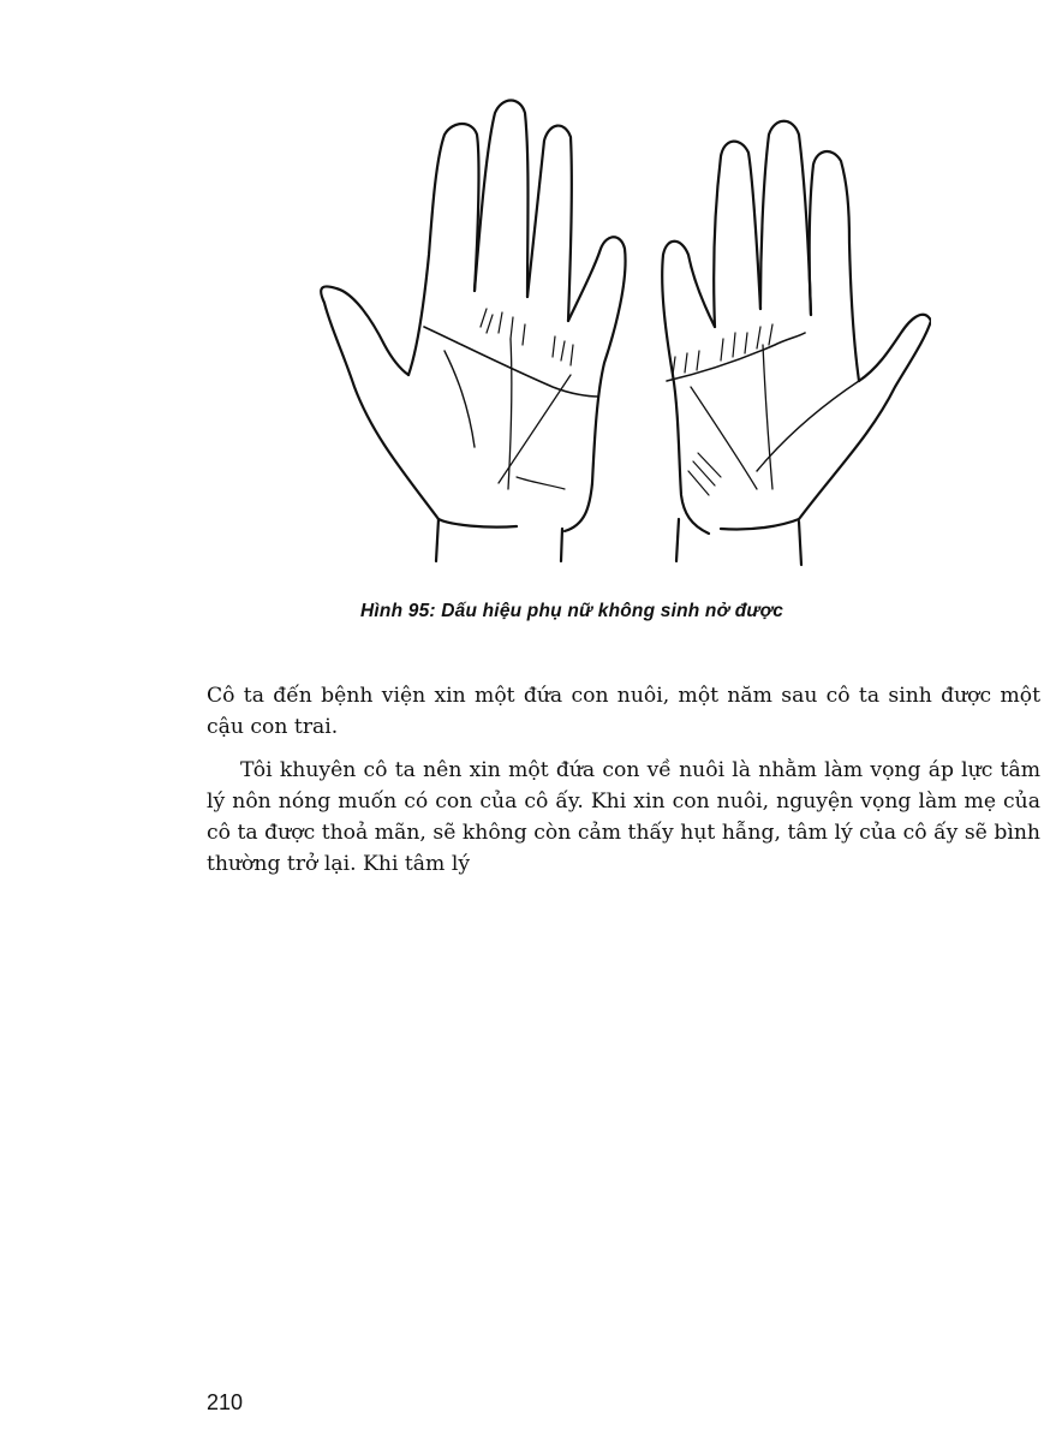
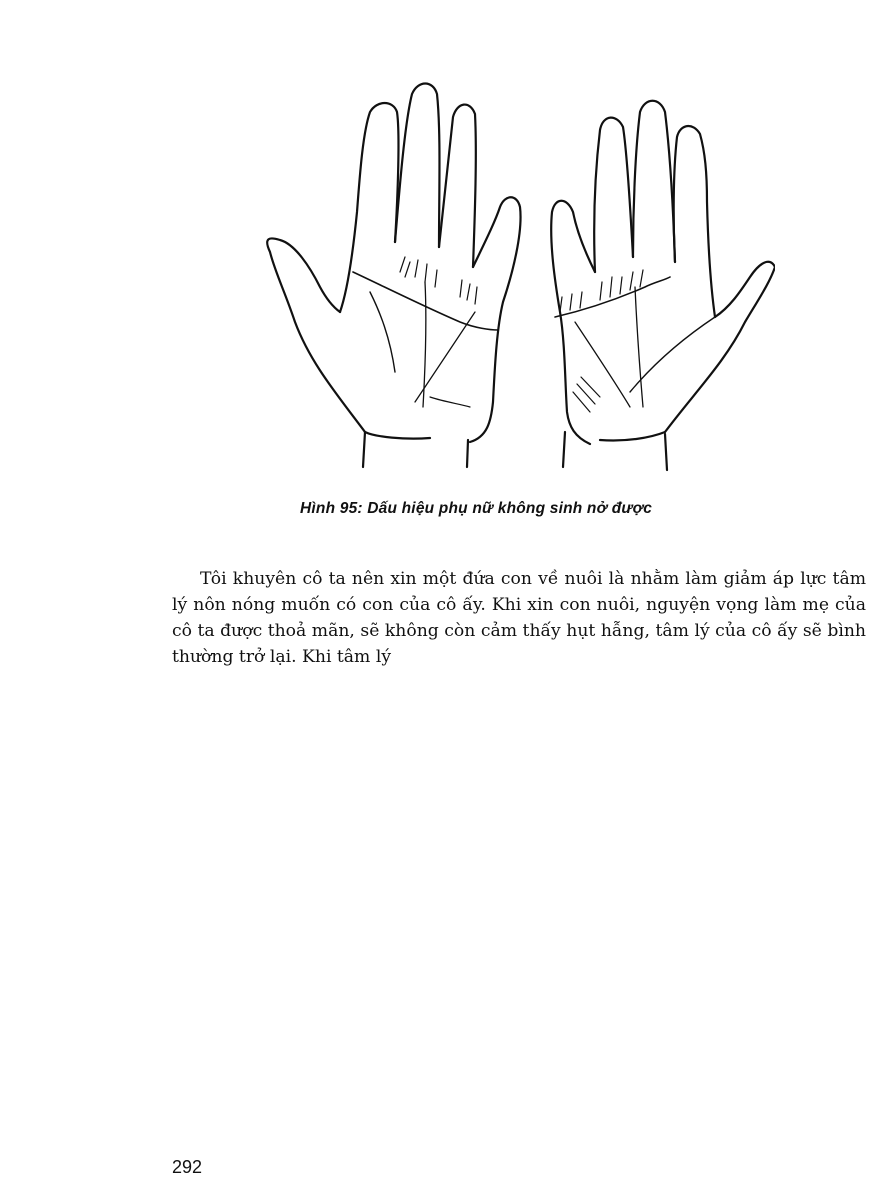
  Hình 95: Dấu hiệu phụ nữ không sinh nở được
- Cô ta đến bệnh viện xin một đứa con nuôi, một năm sau cô ta sinh được một cậu con trai.
- Tôi khuyên cô ta nên xin một đứa con về nuôi là nhằm làm vọng áp lực tâm lý nôn nóng muốn có con của cô ấy. Khi xin con nuôi, nguyện vọng làm mẹ của cô ta được thoả mãn, sẽ không còn cảm thấy hụt hẫng, tâm lý của cô ấy sẽ bình thường trở lại. Khi tâm lý
+ Tôi khuyên cô ta nên xin một đứa con về nuôi là nhằm làm giảm áp lực tâm lý nôn nóng muốn có con của cô ấy. Khi xin con nuôi, nguyện vọng làm mẹ của cô ta được thoả mãn, sẽ không còn cảm thấy hụt hẫng, tâm lý của cô ấy sẽ bình thường trở lại. Khi tâm lý
- 210
+ 292
